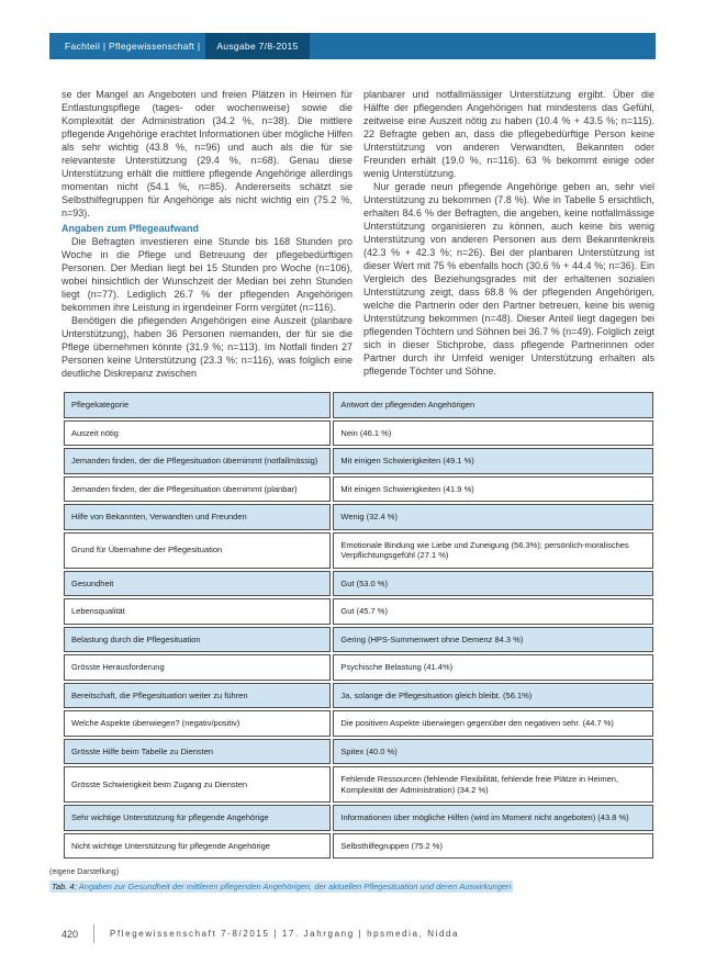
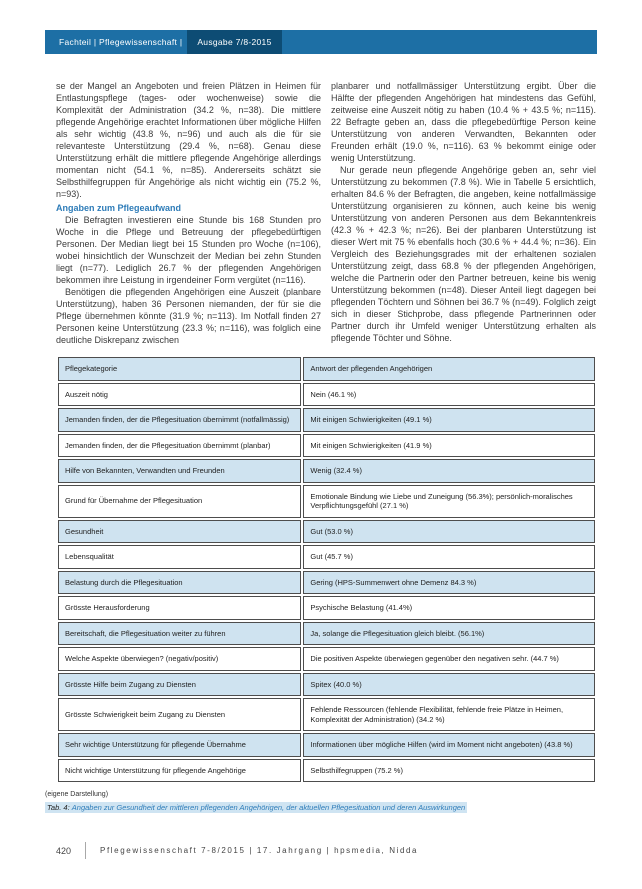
  Fachteil | Pflegewissenschaft |
  Ausgabe 7/8-2015
  se der Mangel an Angeboten und freien Plätzen in Heimen für Entlastungspflege (tages- oder wochenweise) sowie die Komplexität der Administration (34.2 %, n=38). Die mittlere pflegende Angehörige erachtet Informationen über mögliche Hilfen als sehr wichtig (43.8 %, n=96) und auch als die für sie relevanteste Unterstützung (29.4 %, n=68). Genau diese Unterstützung erhält die mittlere pflegende Angehörige allerdings momentan nicht (54.1 %, n=85). Andererseits schätzt sie Selbsthilfegruppen für Angehörige als nicht wichtig ein (75.2 %, n=93).
  Angaben zum Pflegeaufwand
  Die Befragten investieren eine Stunde bis 168 Stunden pro Woche in die Pflege und Betreuung der pflegebedürftigen Personen. Der Median liegt bei 15 Stunden pro Woche (n=106), wobei hinsichtlich der Wunschzeit der Median bei zehn Stunden liegt (n=77). Lediglich 26.7 % der pflegenden Angehörigen bekommen ihre Leistung in irgendeiner Form vergütet (n=116).
  Benötigen die pflegenden Angehörigen eine Auszeit (planbare Unterstützung), haben 36 Personen niemanden, der für sie die Pflege übernehmen könnte (31.9 %; n=113). Im Notfall finden 27 Personen keine Unterstützung (23.3 %; n=116), was folglich eine deutliche Diskrepanz zwischen
  planbarer und notfallmässiger Unterstützung ergibt. Über die Hälfte der pflegenden Angehörigen hat mindestens das Gefühl, zeitweise eine Auszeit nötig zu haben (10.4 % + 43.5 %; n=115). 22 Befragte geben an, dass die pflegebedürftige Person keine Unterstützung von anderen Verwandten, Bekannten oder Freunden erhält (19.0 %, n=116). 63 % bekommt einige oder wenig Unterstützung.
  Nur gerade neun pflegende Angehörige geben an, sehr viel Unterstützung zu bekommen (7.8 %). Wie in Tabelle 5 ersichtlich, erhalten 84.6 % der Befragten, die angeben, keine notfallmässige Unterstützung organisieren zu können, auch keine bis wenig Unterstützung von anderen Personen aus dem Bekanntenkreis (42.3 % + 42.3 %; n=26). Bei der planbaren Unterstützung ist dieser Wert mit 75 % ebenfalls hoch (30.6 % + 44.4 %; n=36). Ein Vergleich des Beziehungsgrades mit der erhaltenen sozialen Unterstützung zeigt, dass 68.8 % der pflegenden Angehörigen, welche die Partnerin oder den Partner betreuen, keine bis wenig Unterstützung bekommen (n=48). Dieser Anteil liegt dagegen bei pflegenden Töchtern und Söhnen bei 36.7 % (n=49). Folglich zeigt sich in dieser Stichprobe, dass pflegende Partnerinnen oder Partner durch ihr Umfeld weniger Unterstützung erhalten als pflegende Töchter und Söhne.
  Pflegekategorie	Antwort der pflegenden Angehörigen
  Auszeit nötig	Nein (46.1 %)
  Jemanden finden, der die Pflegesituation übernimmt (notfallmässig)	Mit einigen Schwierigkeiten (49.1 %)
  Jemanden finden, der die Pflegesituation übernimmt (planbar)	Mit einigen Schwierigkeiten (41.9 %)
  Hilfe von Bekannten, Verwandten und Freunden	Wenig (32.4 %)
  Grund für Übernahme der Pflegesituation	Emotionale Bindung wie Liebe und Zuneigung (56.3%); persönlich-moralisches Verpflichtungsgefühl (27.1 %)
  Gesundheit	Gut (53.0 %)
  Lebensqualität	Gut (45.7 %)
  Belastung durch die Pflegesituation	Gering (HPS-Summenwert ohne Demenz 84.3 %)
  Grösste Herausforderung	Psychische Belastung (41.4%)
  Bereitschaft, die Pflegesituation weiter zu führen	Ja, solange die Pflegesituation gleich bleibt. (56.1%)
  Welche Aspekte überwiegen? (negativ/positiv)	Die positiven Aspekte überwiegen gegenüber den negativen sehr. (44.7 %)
- Grösste Hilfe beim Tabelle zu Diensten	Spitex (40.0 %)
+ Grösste Hilfe beim Zugang zu Diensten	Spitex (40.0 %)
  Grösste Schwierigkeit beim Zugang zu Diensten	Fehlende Ressourcen (fehlende Flexibilität, fehlende freie Plätze in Heimen, Komplexität der Administration) (34.2 %)
- Sehr wichtige Unterstützung für pflegende Angehörige	Informationen über mögliche Hilfen (wird im Moment nicht angeboten) (43.8 %)
+ Sehr wichtige Unterstützung für pflegende Übernahme	Informationen über mögliche Hilfen (wird im Moment nicht angeboten) (43.8 %)
  Nicht wichtige Unterstützung für pflegende Angehörige	Selbsthilfegruppen (75.2 %)
  Tab. 4: Angaben zur Gesundheit der mittleren pflegenden Angehörigen, der aktuellen Pflegesituation und deren Auswirkungen
  420
  Pflegewissenschaft 7-8/2015 | 17. Jahrgang | hpsmedia, Nidda
